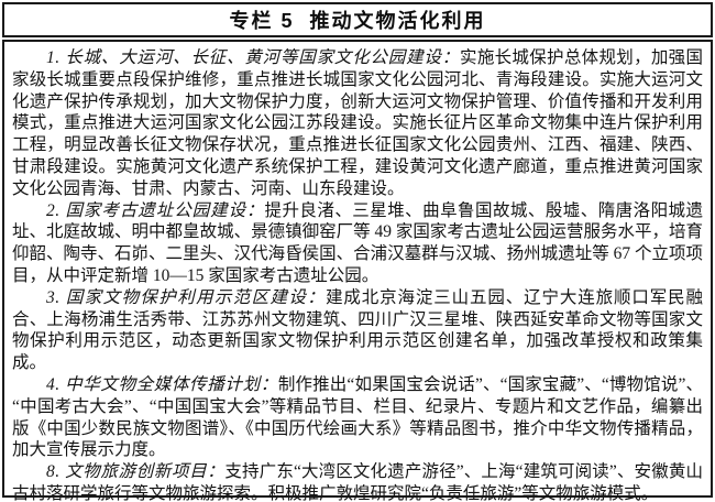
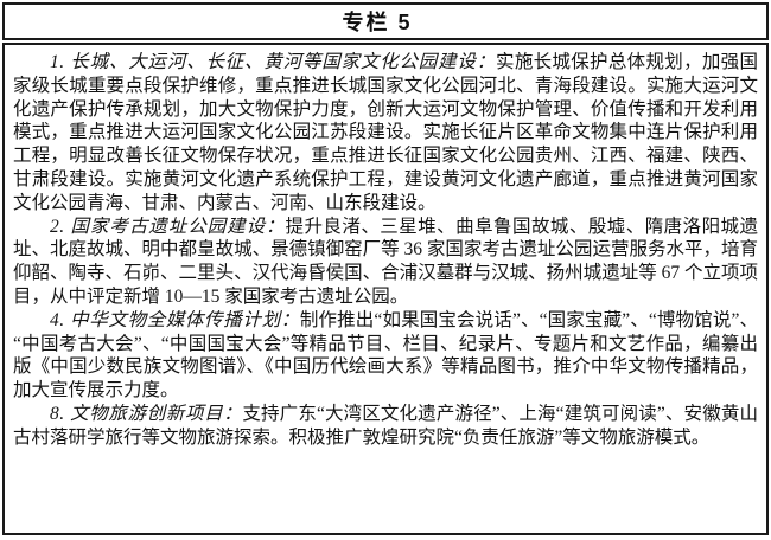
  专栏 5
- 推动文物活化利用
  1. 长城、大运河、长征、黄河等国家文化公园建设：实施长城保护总体规划，加强国家级长城重要点段保护维修，重点推进长城国家文化公园河北、青海段建设。实施大运河文化遗产保护传承规划，加大文物保护力度，创新大运河文物保护管理、价值传播和开发利用模式，重点推进大运河国家文化公园江苏段建设。实施长征片区革命文物集中连片保护利用工程，明显改善长征文物保存状况，重点推进长征国家文化公园贵州、江西、福建、陕西、甘肃段建设。实施黄河文化遗产系统保护工程，建设黄河文化遗产廊道，重点推进黄河国家文化公园青海、甘肃、内蒙古、河南、山东段建设。
- 2. 国家考古遗址公园建设：提升良渚、三星堆、曲阜鲁国故城、殷墟、隋唐洛阳城遗址、北庭故城、明中都皇故城、景德镇御窑厂等 49 家国家考古遗址公园运营服务水平，培育仰韶、陶寺、石峁、二里头、汉代海昏侯国、合浦汉墓群与汉城、扬州城遗址等 67 个立项项目，从中评定新增 10—15 家国家考古遗址公园。
+ 2. 国家考古遗址公园建设：提升良渚、三星堆、曲阜鲁国故城、殷墟、隋唐洛阳城遗址、北庭故城、明中都皇故城、景德镇御窑厂等 36 家国家考古遗址公园运营服务水平，培育仰韶、陶寺、石峁、二里头、汉代海昏侯国、合浦汉墓群与汉城、扬州城遗址等 67 个立项项目，从中评定新增 10—15 家国家考古遗址公园。
- 3. 国家文物保护利用示范区建设：建成北京海淀三山五园、辽宁大连旅顺口军民融合、上海杨浦生活秀带、江苏苏州文物建筑、四川广汉三星堆、陕西延安革命文物等国家文物保护利用示范区，动态更新国家文物保护利用示范区创建名单，加强改革授权和政策集成。
  4. 中华文物全媒体传播计划：制作推出“如果国宝会说话”、“国家宝藏”、“博物馆说”、“中国考古大会”、“中国国宝大会”等精品节目、栏目、纪录片、专题片和文艺作品，编纂出版《中国少数民族文物图谱》、《中国历代绘画大系》等精品图书，推介中华文物传播精品，加大宣传展示力度。
  8. 文物旅游创新项目：支持广东“大湾区文化遗产游径”、上海“建筑可阅读”、安徽黄山古村落研学旅行等文物旅游探索。积极推广敦煌研究院“负责任旅游”等文物旅游模式。
